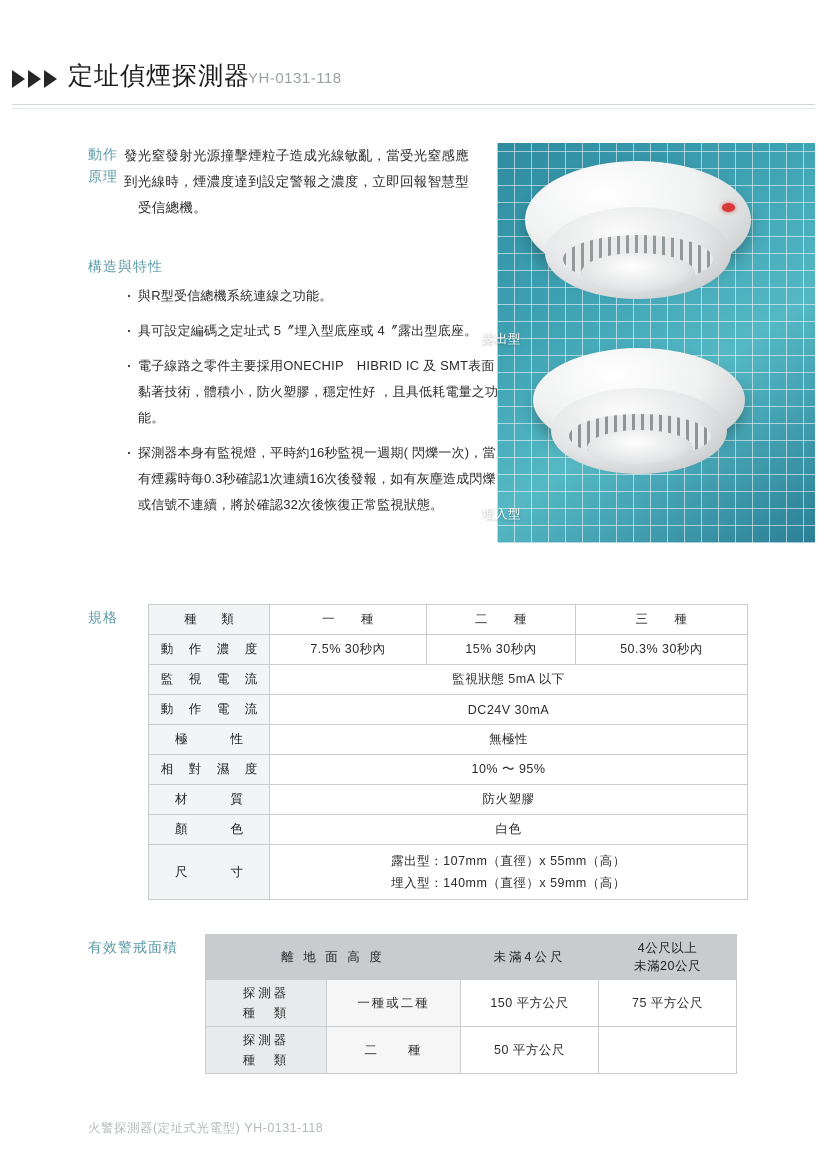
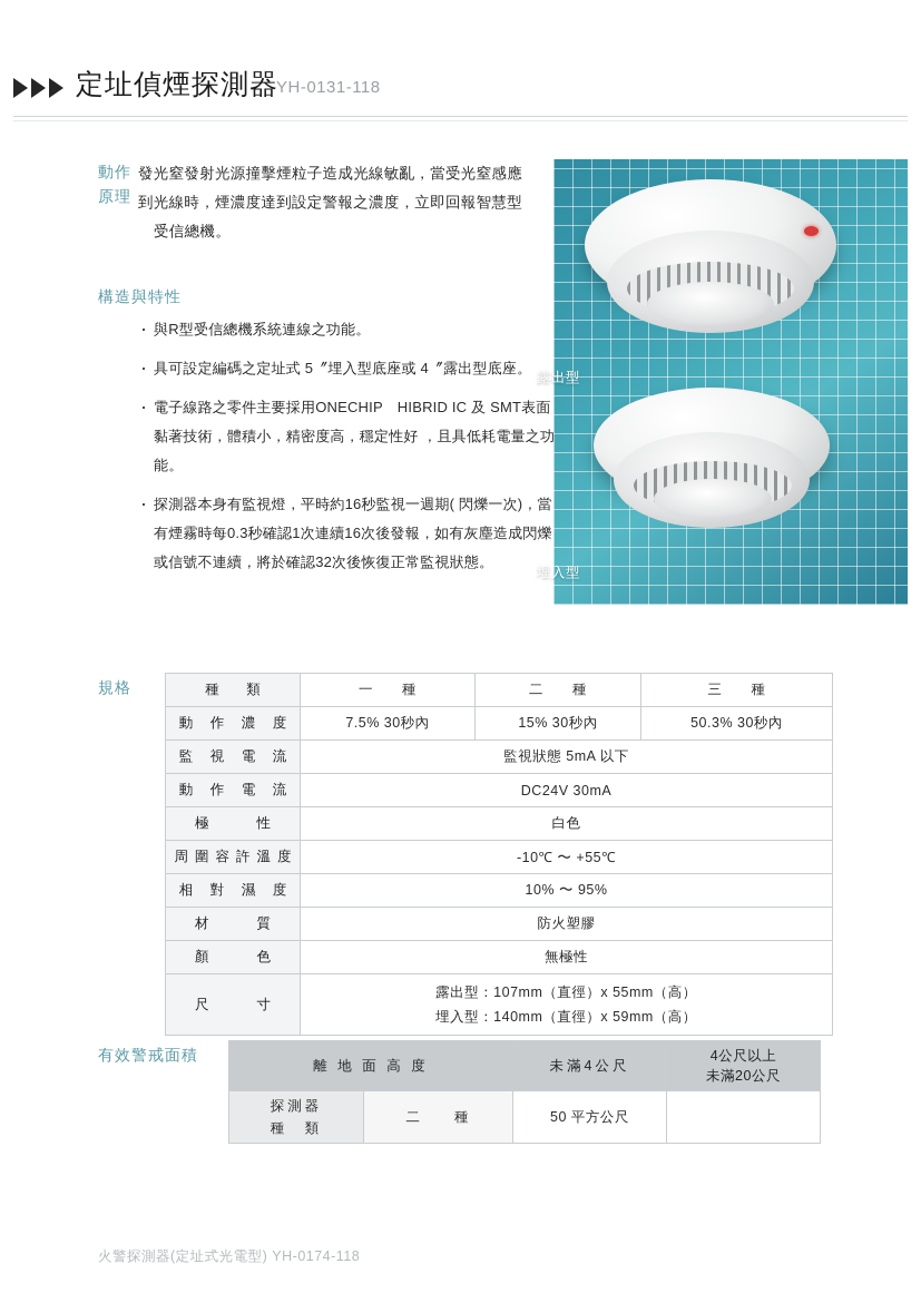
  定址偵煙探測器
  YH-0131-118
  動作
  原理
  發光窒發射光源撞擊煙粒子造成光線敏亂，當受光窒感應
  到光線時，煙濃度達到設定警報之濃度，立即回報智慧型
  受信總機。
  構造與特性
  與R型受信總機系統連線之功能。
  具可設定編碼之定址式 5〞埋入型底座或 4〞露出型底座。
- 電子線路之零件主要採用ONECHIP HIBRID IC 及 SMT表面黏著技術，體積小，防火塑膠，穩定性好 ，且具低耗電量之功能。
+ 電子線路之零件主要採用ONECHIP HIBRID IC 及 SMT表面黏著技術，體積小，精密度高，穩定性好 ，且具低耗電量之功能。
  探測器本身有監視燈，平時約16秒監視一週期( 閃爍一次)，當有煙霧時每0.3秒確認1次連續16次後發報，如有灰塵造成閃爍或信號不連續，將於確認32次後恢復正常監視狀態。
  露出型
  埋入型
  規格
  種 類	一 種	二 種	三 種
  動 作 濃 度	7.5% 30秒內	15% 30秒內	50.3% 30秒內
  監 視 電 流	監視狀態 5mA 以下
  動 作 電 流	DC24V 30mA
- 極 性	無極性
+ 極 性	白色
+ 周圍容許溫度	-10℃ 〜 +55℃
  相 對 濕 度	10% 〜 95%
  材 質	防火塑膠
- 顏 色	白色
+ 顏 色	無極性
  尺 寸	露出型：107mm（直徑）x 55mm（高） 埋入型：140mm（直徑）x 59mm（高）
  有效警戒面積
  離 地 面 高 度	未滿4公尺	4公尺以上 未滿20公尺
- 探測器 種 類	一種或二種	150 平方公尺	75 平方公尺
  探測器 種 類	二 種	50 平方公尺
- 火警探測器(定址式光電型) YH-0131-118
+ 火警探測器(定址式光電型) YH-0174-118
